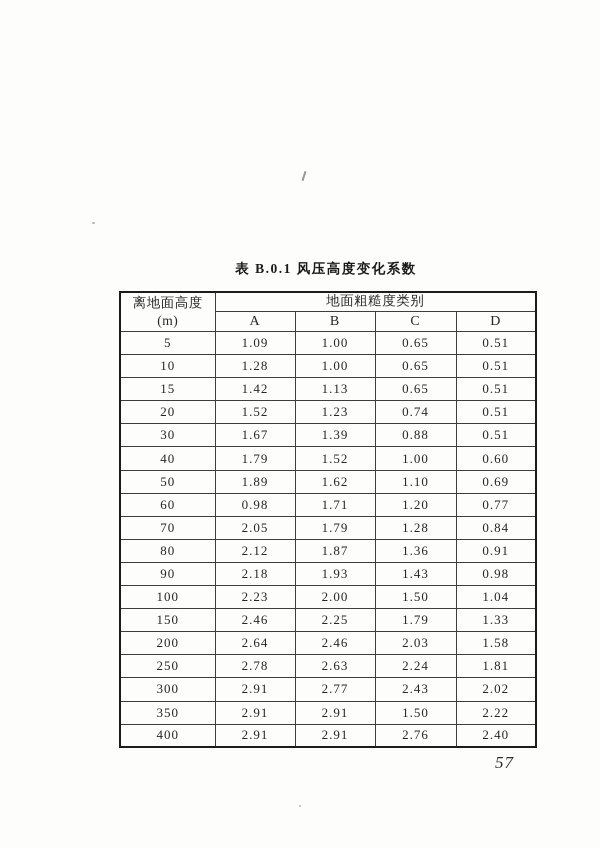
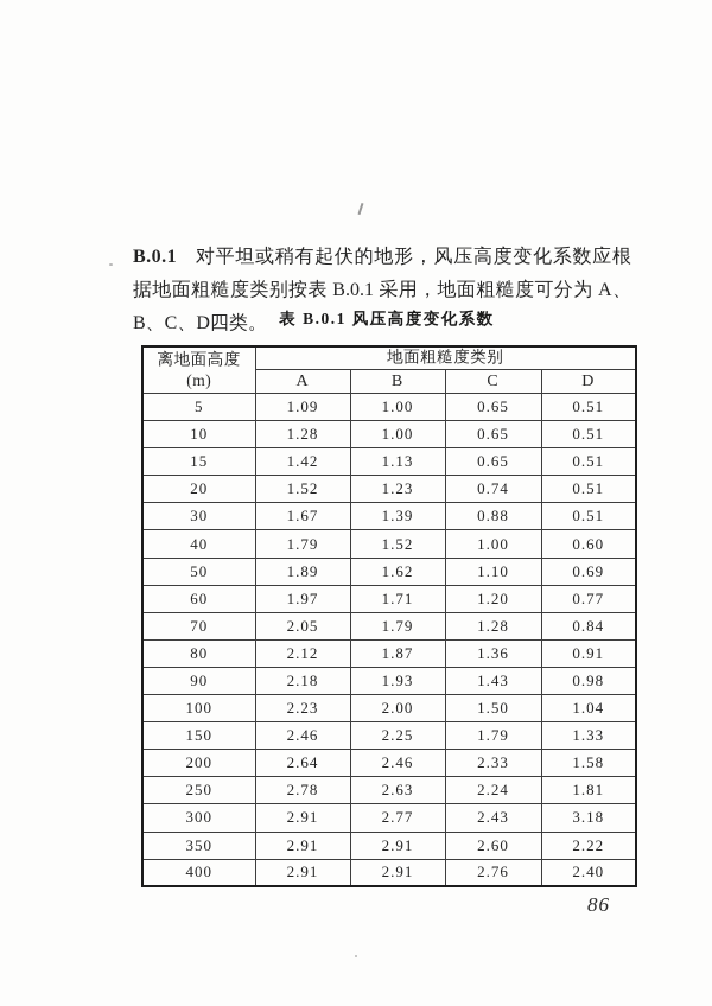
+ B.0.1 对平坦或稍有起伏的地形，风压高度变化系数应根据地面粗糙度类别按表 B.0.1 采用，地面粗糙度可分为 A、B、C、D四类。
  表 B.0.1 风压高度变化系数
  离地面高度 (m)	地面粗糙度类别
  A	B	C	D
  5	1.09	1.00	0.65	0.51
  10	1.28	1.00	0.65	0.51
  15	1.42	1.13	0.65	0.51
  20	1.52	1.23	0.74	0.51
  30	1.67	1.39	0.88	0.51
  40	1.79	1.52	1.00	0.60
  50	1.89	1.62	1.10	0.69
- 60	0.98	1.71	1.20	0.77
+ 60	1.97	1.71	1.20	0.77
  70	2.05	1.79	1.28	0.84
  80	2.12	1.87	1.36	0.91
  90	2.18	1.93	1.43	0.98
  100	2.23	2.00	1.50	1.04
  150	2.46	2.25	1.79	1.33
- 200	2.64	2.46	2.03	1.58
+ 200	2.64	2.46	2.33	1.58
  250	2.78	2.63	2.24	1.81
- 300	2.91	2.77	2.43	2.02
+ 300	2.91	2.77	2.43	3.18
- 350	2.91	2.91	1.50	2.22
+ 350	2.91	2.91	2.60	2.22
  400	2.91	2.91	2.76	2.40
- 57
+ 86
